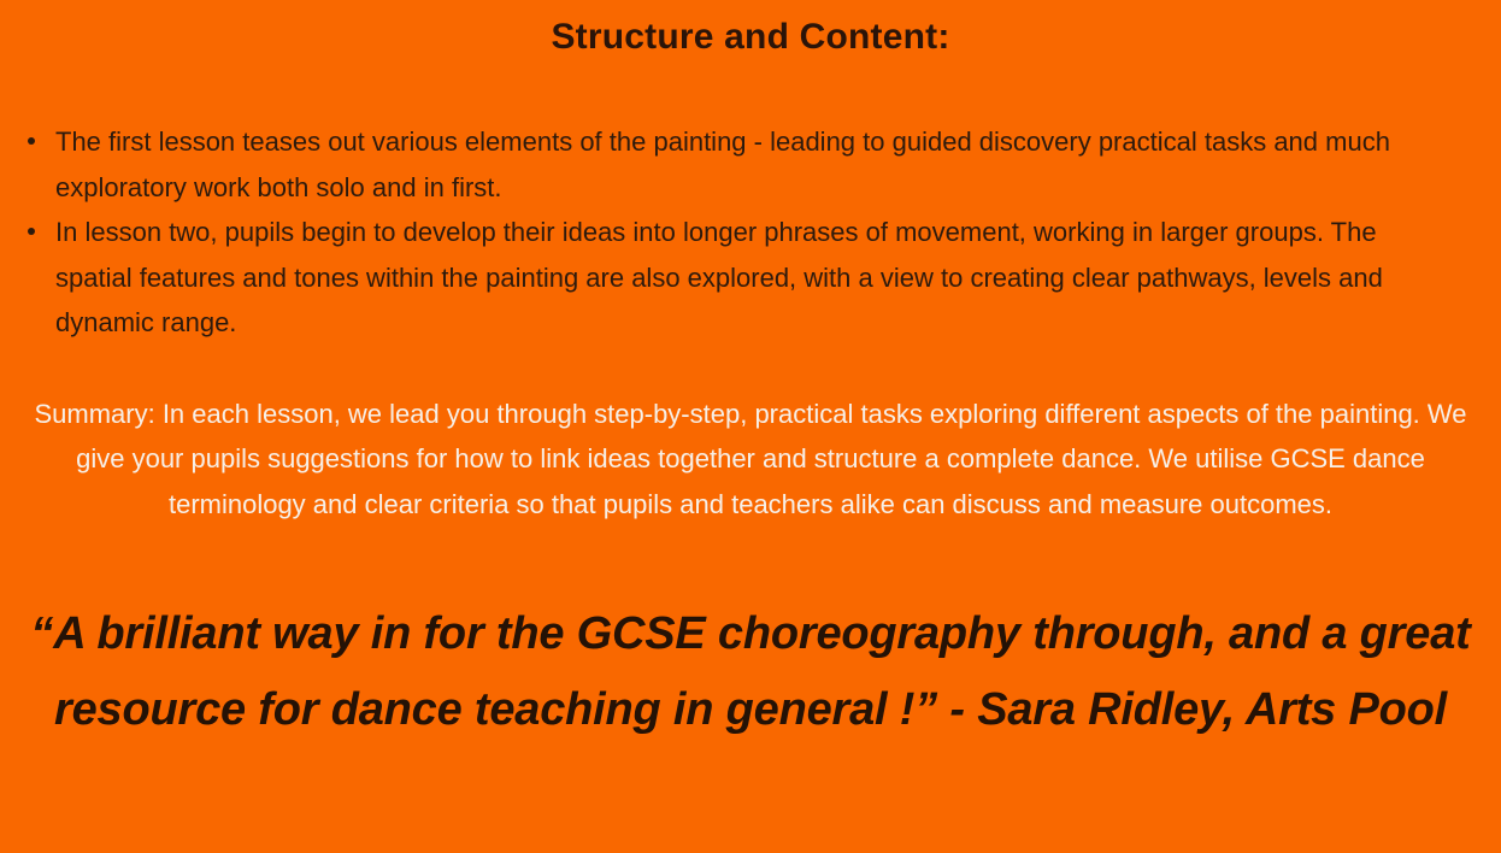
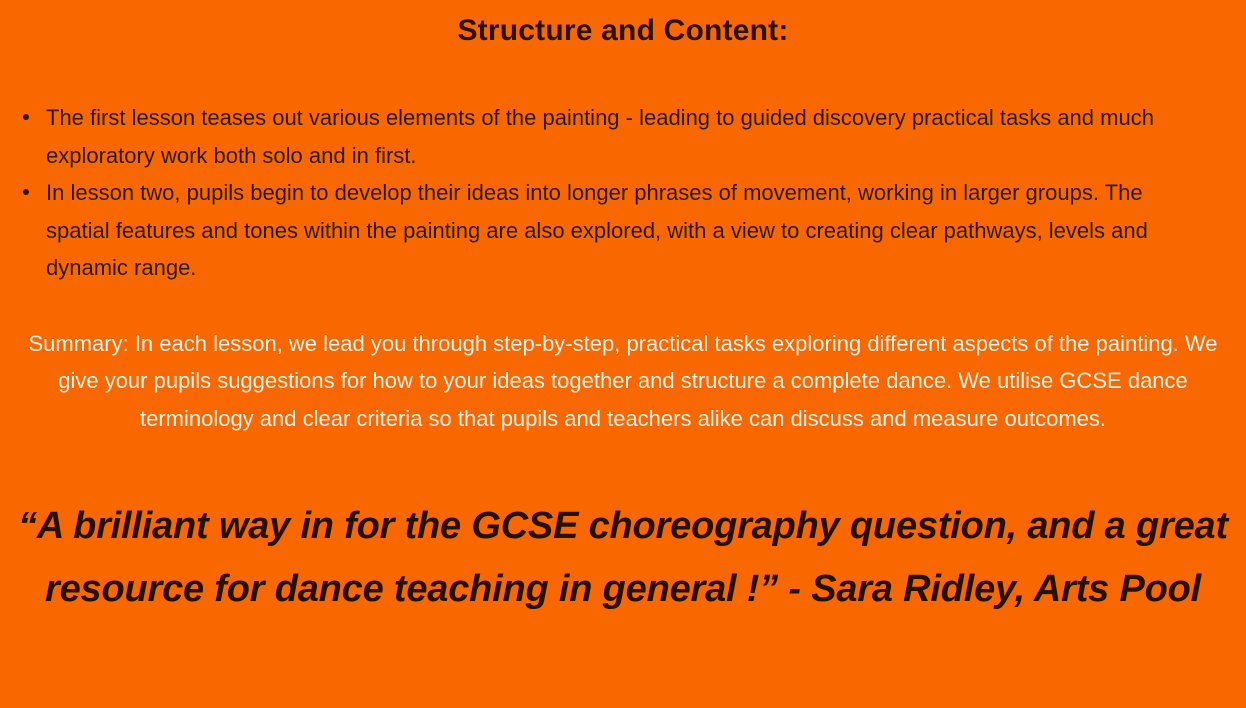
  Structure and Content:
  The first lesson teases out various elements of the painting - leading to guided discovery practical tasks and much exploratory work both solo and in first.
  In lesson two, pupils begin to develop their ideas into longer phrases of movement, working in larger groups. The spatial features and tones within the painting are also explored, with a view to creating clear pathways, levels and dynamic range.
- Summary: In each lesson, we lead you through step-by-step, practical tasks exploring different aspects of the painting. We give your pupils suggestions for how to link ideas together and structure a complete dance. We utilise GCSE dance terminology and clear criteria so that pupils and teachers alike can discuss and measure outcomes.
+ Summary: In each lesson, we lead you through step-by-step, practical tasks exploring different aspects of the painting. We give your pupils suggestions for how to your ideas together and structure a complete dance. We utilise GCSE dance terminology and clear criteria so that pupils and teachers alike can discuss and measure outcomes.
- “A brilliant way in for the GCSE choreography through, and a great resource for dance teaching in general !” - Sara Ridley, Arts Pool
+ “A brilliant way in for the GCSE choreography question, and a great resource for dance teaching in general !” - Sara Ridley, Arts Pool
